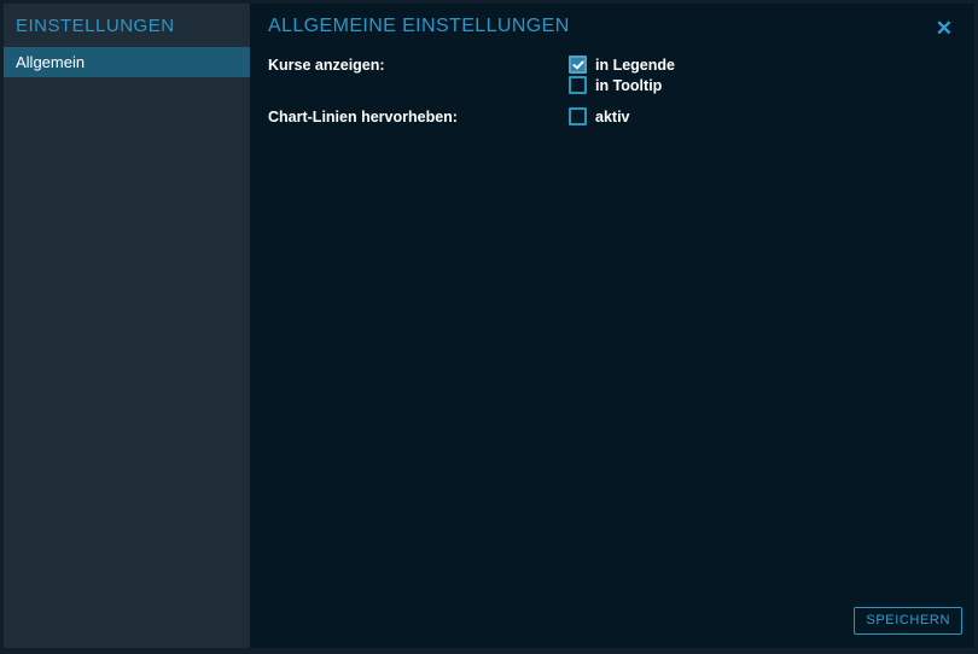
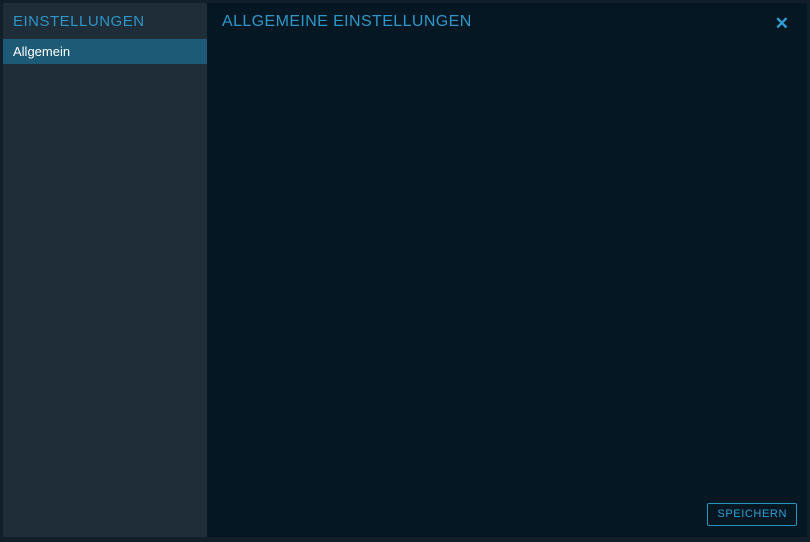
  EINSTELLUNGEN
  Allgemein
  ALLGEMEINE EINSTELLUNGEN
  ✕
- Kurse anzeigen:
- in Legende
- in Tooltip
- Chart-Linien hervorheben:
- aktiv
  SPEICHERN
